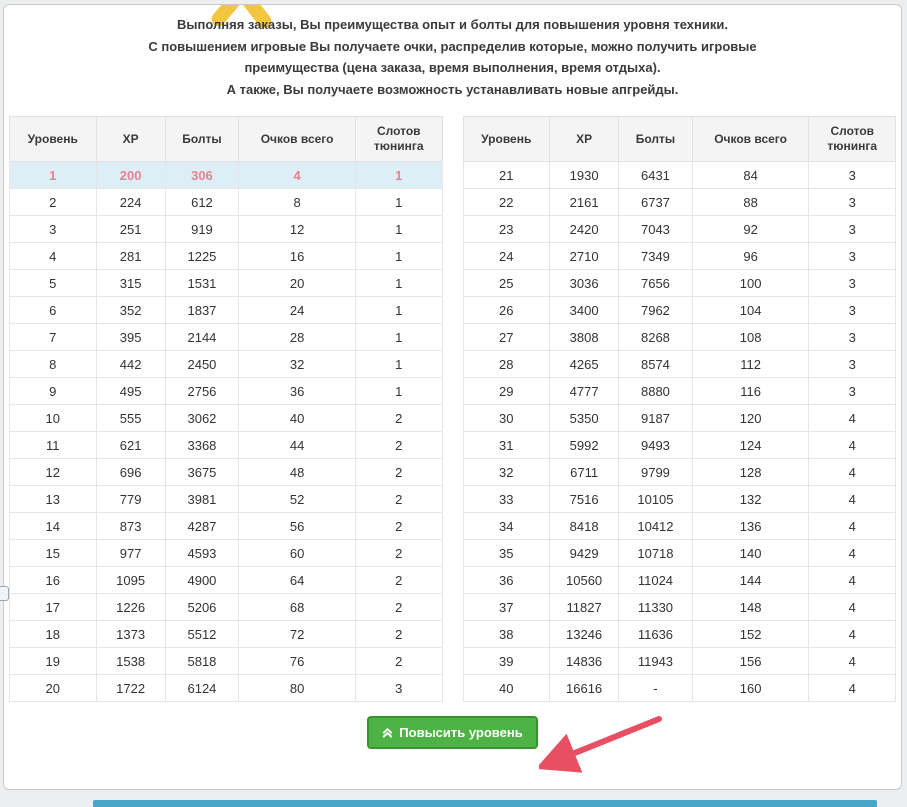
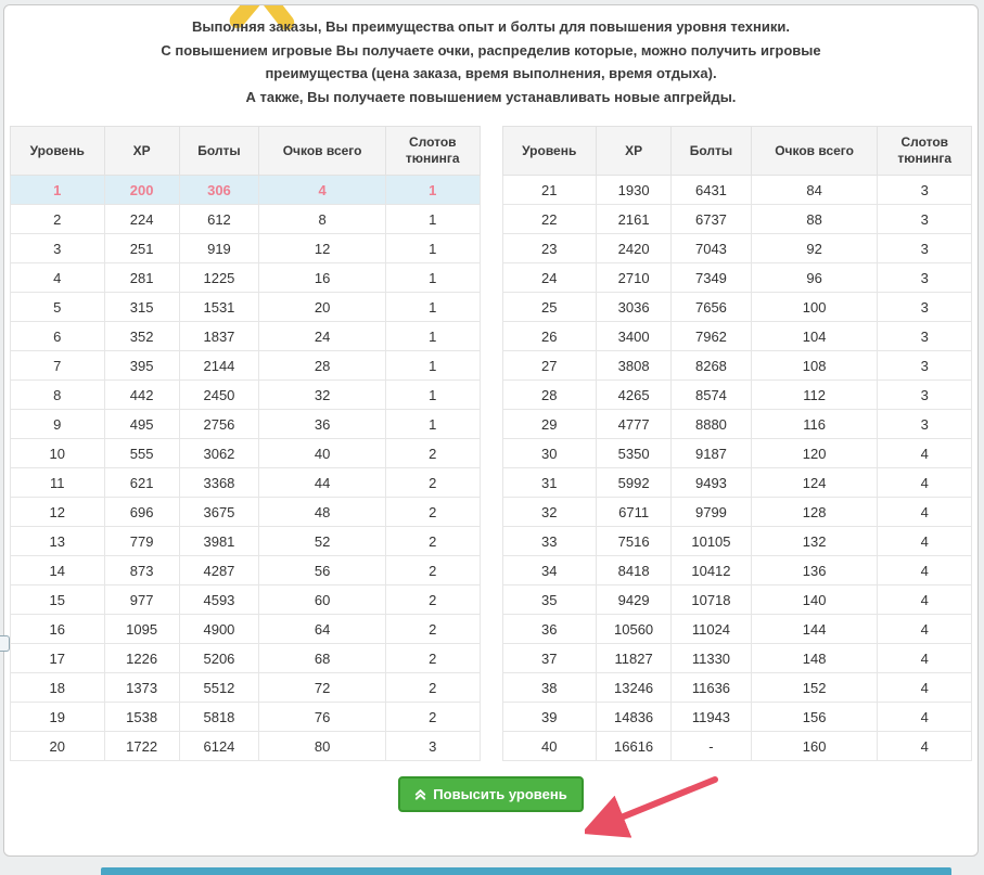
  Выполняя заказы, Вы преимущества опыт и болты для повышения уровня техники.
  С повышением игровые Вы получаете очки, распределив которые, можно получить игровые преимущества (цена заказа, время выполнения, время отдыха).
- А также, Вы получаете возможность устанавливать новые апгрейды.
+ А также, Вы получаете повышением устанавливать новые апгрейды.
  Уровень	XP	Болты	Очков всего	Слотов тюнинга
  1	200	306	4	1
  2	224	612	8	1
  3	251	919	12	1
  4	281	1225	16	1
  5	315	1531	20	1
  6	352	1837	24	1
  7	395	2144	28	1
  8	442	2450	32	1
  9	495	2756	36	1
  10	555	3062	40	2
  11	621	3368	44	2
  12	696	3675	48	2
  13	779	3981	52	2
  14	873	4287	56	2
  15	977	4593	60	2
  16	1095	4900	64	2
  17	1226	5206	68	2
  18	1373	5512	72	2
  19	1538	5818	76	2
  20	1722	6124	80	3
  Уровень	XP	Болты	Очков всего	Слотов тюнинга
  21	1930	6431	84	3
  22	2161	6737	88	3
  23	2420	7043	92	3
  24	2710	7349	96	3
  25	3036	7656	100	3
  26	3400	7962	104	3
  27	3808	8268	108	3
  28	4265	8574	112	3
  29	4777	8880	116	3
  30	5350	9187	120	4
  31	5992	9493	124	4
  32	6711	9799	128	4
  33	7516	10105	132	4
  34	8418	10412	136	4
  35	9429	10718	140	4
  36	10560	11024	144	4
  37	11827	11330	148	4
  38	13246	11636	152	4
  39	14836	11943	156	4
  40	16616	-	160	4
  Повысить уровень
